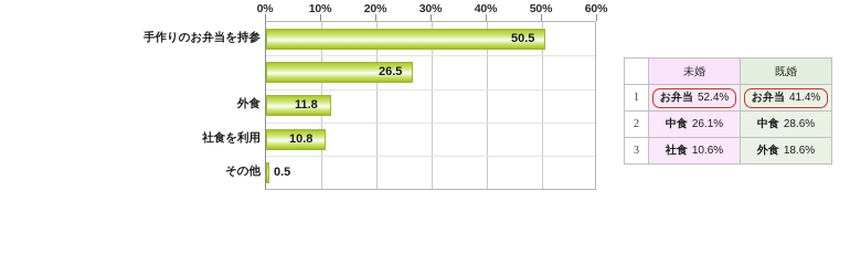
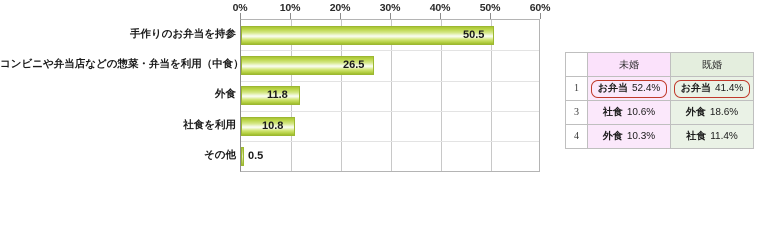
  0%
  10%
  20%
  30%
  40%
  50%
  60%
  50.5
  26.5
  11.8
  10.8
  0.5
  手作りのお弁当を持参
+ コンビニや弁当店などの惣菜・弁当を利用（中食）
  外食
  社食を利用
  その他
  	未婚	既婚
  1	お弁当 52.4%	お弁当 41.4%
- 2	中食 26.1%	中食 28.6%
  3	社食 10.6%	外食 18.6%
+ 4	外食 10.3%	社食 11.4%
